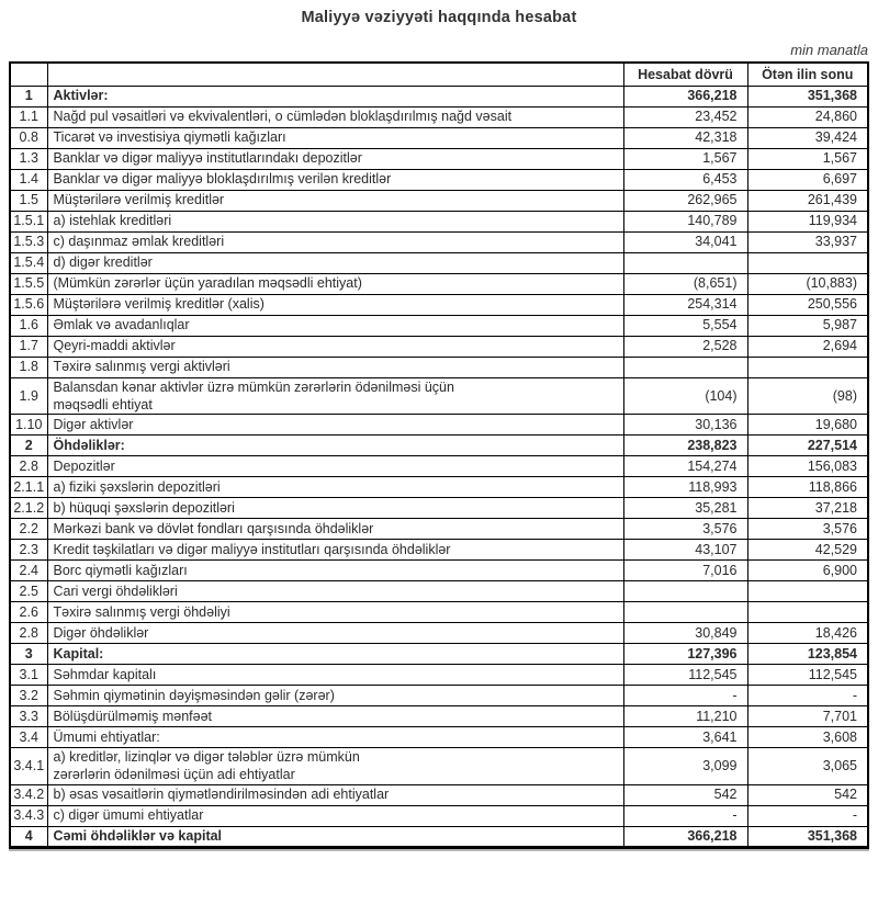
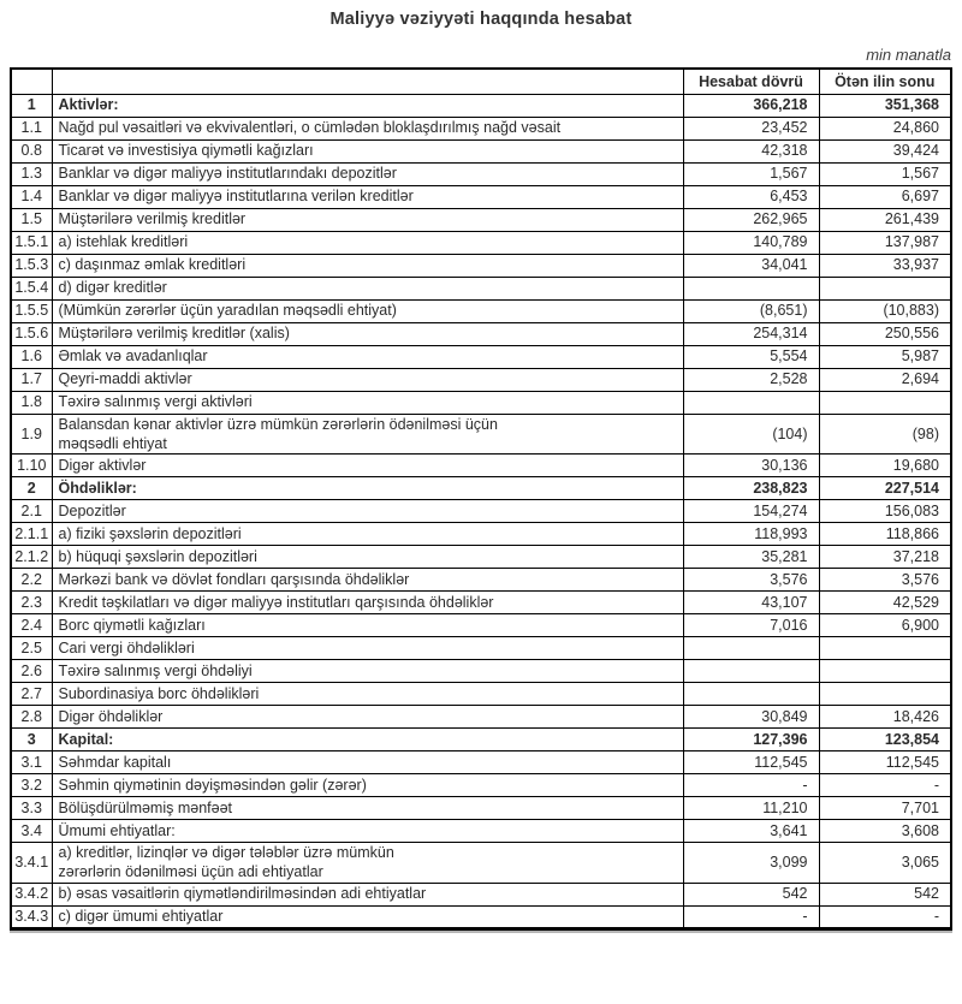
  Maliyyə vəziyyəti haqqında hesabat
  min manatla
  		Hesabat dövrü	Ötən ilin sonu
  1	Aktivlər:	366,218	351,368
  1.1	Nağd pul vəsaitləri və ekvivalentləri, o cümlədən bloklaşdırılmış nağd vəsait	23,452	24,860
  0.8	Ticarət və investisiya qiymətli kağızları	42,318	39,424
  1.3	Banklar və digər maliyyə institutlarındakı depozitlər	1,567	1,567
- 1.4	Banklar və digər maliyyə bloklaşdırılmış verilən kreditlər	6,453	6,697
+ 1.4	Banklar və digər maliyyə institutlarına verilən kreditlər	6,453	6,697
  1.5	Müştərilərə verilmiş kreditlər	262,965	261,439
- 1.5.1	a) istehlak kreditləri	140,789	119,934
+ 1.5.1	a) istehlak kreditləri	140,789	137,987
  1.5.3	c) daşınmaz əmlak kreditləri	34,041	33,937
  1.5.4	d) digər kreditlər
  1.5.5	(Mümkün zərərlər üçün yaradılan məqsədli ehtiyat)	(8,651)	(10,883)
  1.5.6	Müştərilərə verilmiş kreditlər (xalis)	254,314	250,556
  1.6	Əmlak və avadanlıqlar	5,554	5,987
  1.7	Qeyri-maddi aktivlər	2,528	2,694
  1.8	Təxirə salınmış vergi aktivləri
  1.9	Balansdan kənar aktivlər üzrə mümkün zərərlərin ödənilməsi üçün məqsədli ehtiyat	(104)	(98)
  1.10	Digər aktivlər	30,136	19,680
  2	Öhdəliklər:	238,823	227,514
- 2.8	Depozitlər	154,274	156,083
+ 2.1	Depozitlər	154,274	156,083
  2.1.1	a) fiziki şəxslərin depozitləri	118,993	118,866
  2.1.2	b) hüquqi şəxslərin depozitləri	35,281	37,218
  2.2	Mərkəzi bank və dövlət fondları qarşısında öhdəliklər	3,576	3,576
  2.3	Kredit təşkilatları və digər maliyyə institutları qarşısında öhdəliklər	43,107	42,529
  2.4	Borc qiymətli kağızları	7,016	6,900
  2.5	Cari vergi öhdəlikləri
  2.6	Təxirə salınmış vergi öhdəliyi
+ 2.7	Subordinasiya borc öhdəlikləri
  2.8	Digər öhdəliklər	30,849	18,426
  3	Kapital:	127,396	123,854
  3.1	Səhmdar kapitalı	112,545	112,545
  3.2	Səhmin qiymətinin dəyişməsindən gəlir (zərər)	-	-
  3.3	Bölüşdürülməmiş mənfəət	11,210	7,701
  3.4	Ümumi ehtiyatlar:	3,641	3,608
  3.4.1	a) kreditlər, lizinqlər və digər tələblər üzrə mümkün zərərlərin ödənilməsi üçün adi ehtiyatlar	3,099	3,065
  3.4.2	b) əsas vəsaitlərin qiymətləndirilməsindən adi ehtiyatlar	542	542
  3.4.3	c) digər ümumi ehtiyatlar	-	-
- 4	Cəmi öhdəliklər və kapital	366,218	351,368
